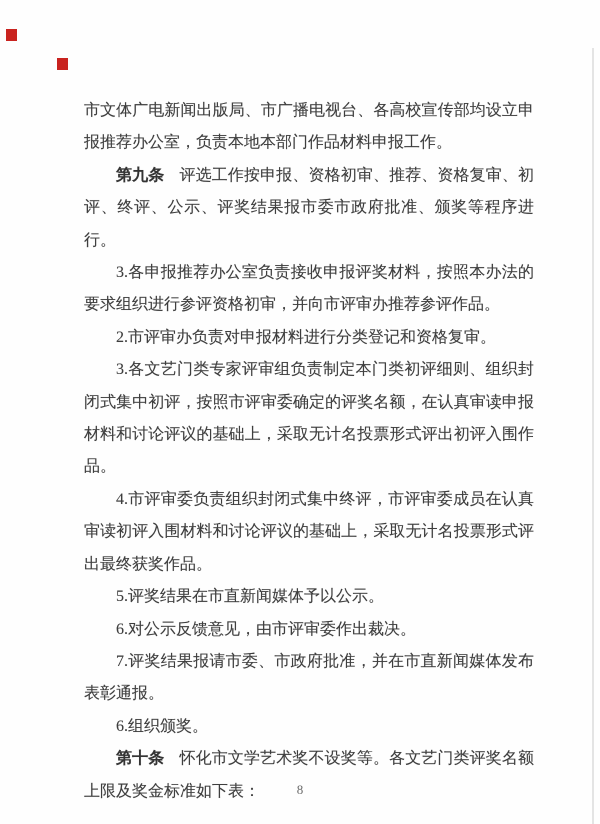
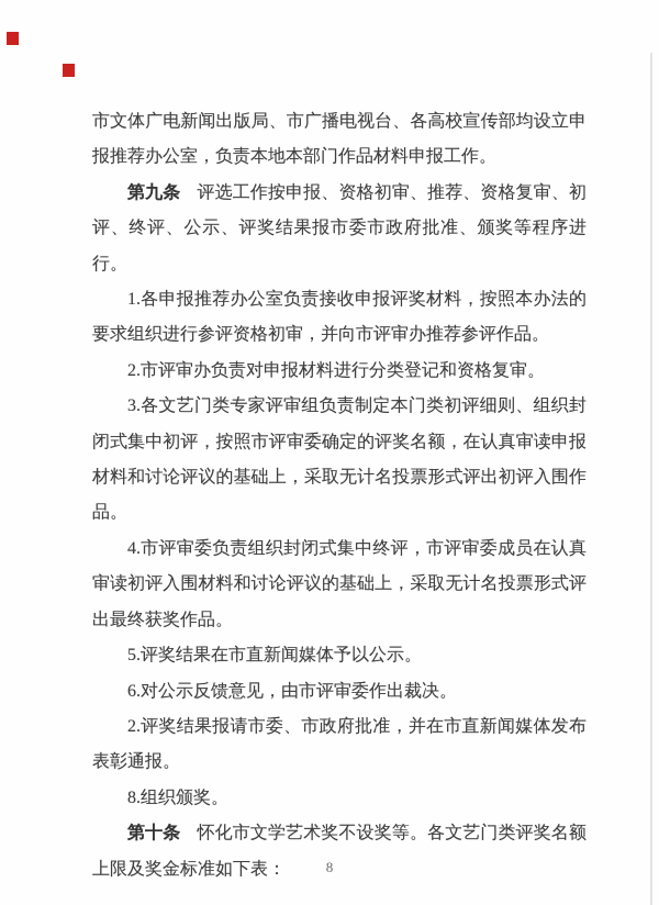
  市文体广电新闻出版局、市广播电视台、各高校宣传部均设立申报推荐办公室，负责本地本部门作品材料申报工作。
  第九条 评选工作按申报、资格初审、推荐、资格复审、初评、终评、公示、评奖结果报市委市政府批准、颁奖等程序进行。
- 3.各申报推荐办公室负责接收申报评奖材料，按照本办法的要求组织进行参评资格初审，并向市评审办推荐参评作品。
+ 1.各申报推荐办公室负责接收申报评奖材料，按照本办法的要求组织进行参评资格初审，并向市评审办推荐参评作品。
  2.市评审办负责对申报材料进行分类登记和资格复审。
  3.各文艺门类专家评审组负责制定本门类初评细则、组织封闭式集中初评，按照市评审委确定的评奖名额，在认真审读申报材料和讨论评议的基础上，采取无计名投票形式评出初评入围作品。
  4.市评审委负责组织封闭式集中终评，市评审委成员在认真审读初评入围材料和讨论评议的基础上，采取无计名投票形式评出最终获奖作品。
  5.评奖结果在市直新闻媒体予以公示。
  6.对公示反馈意见，由市评审委作出裁决。
- 7.评奖结果报请市委、市政府批准，并在市直新闻媒体发布表彰通报。
+ 2.评奖结果报请市委、市政府批准，并在市直新闻媒体发布表彰通报。
- 6.组织颁奖。
+ 8.组织颁奖。
  第十条 怀化市文学艺术奖不设奖等。各文艺门类评奖名额上限及奖金标准如下表：
  8
